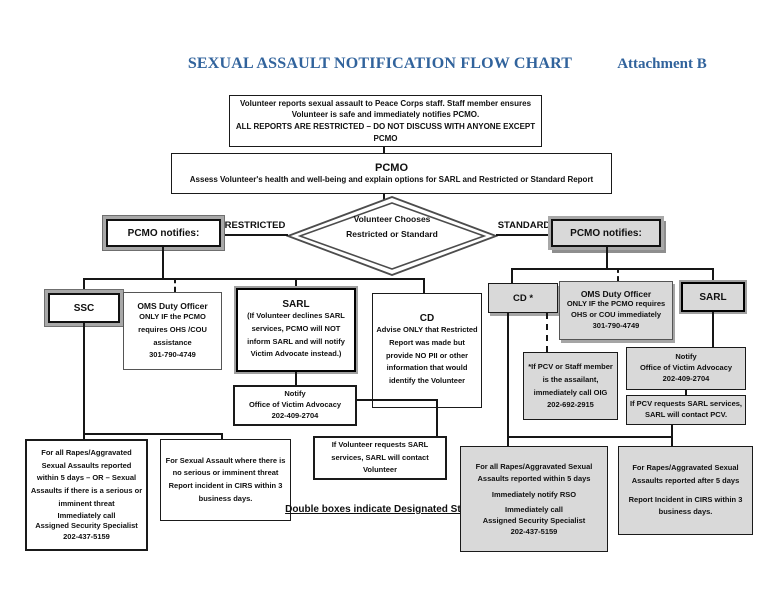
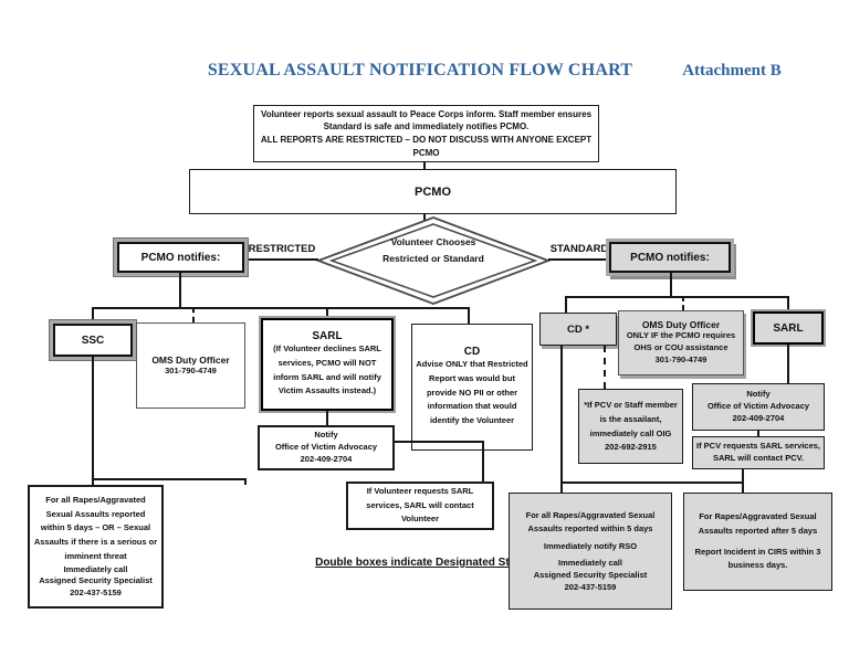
  SEXUAL ASSAULT NOTIFICATION FLOW CHART
  Attachment B
- Volunteer reports sexual assault to Peace Corps staff. Staff member ensures
+ Volunteer reports sexual assault to Peace Corps inform. Staff member ensures
- Volunteer is safe and immediately notifies PCMO.
+ Standard is safe and immediately notifies PCMO.
  ALL REPORTS ARE RESTRICTED – DO NOT DISCUSS WITH ANYONE EXCEPT PCMO
  PCMO
- Assess Volunteer's health and well-being and explain options for SARL and Restricted or Standard Report
  Volunteer Chooses
  Restricted or Standard
  RESTRICTED
  STANDARD
  PCMO notifies:
  PCMO notifies:
  SSC
  OMS Duty Officer
- ONLY IF the PCMO requires OHS /COU assistance
  301-790-4749
  SARL
- (If Volunteer declines SARL services, PCMO will NOT inform SARL and will notify Victim Advocate instead.)
+ (If Volunteer declines SARL services, PCMO will NOT inform SARL and will notify Victim Assaults instead.)
  CD
- Advise ONLY that Restricted Report was made but provide NO PII or other information that would identify the Volunteer
+ Advise ONLY that Restricted Report was would but provide NO PII or other information that would identify the Volunteer
  Notify
  Office of Victim Advocacy
  202-409-2704
  If Volunteer requests SARL services, SARL will contact Volunteer
  For all Rapes/Aggravated Sexual Assaults reported within 5 days – OR – Sexual Assaults if there is a serious or imminent threat
  Immediately call
  Assigned Security Specialist
  202-437-5159
- For Sexual Assault where there is no serious or imminent threat
- Report incident in CIRS within 3 business days.
  Double boxes indicate Designated S
  CD *
  OMS Duty Officer
- ONLY IF the PCMO requires OHS or COU immediately
+ ONLY IF the PCMO requires OHS or COU assistance
  301-790-4749
  SARL
  *If PCV or Staff member is the assailant, immediately call OIG
  202-692-2915
  Notify
  Office of Victim Advocacy
  202-409-2704
  If PCV requests SARL services, SARL will contact PCV.
  For all Rapes/Aggravated Sexual Assaults reported within 5 days
  Immediately notify RSO
  Immediately call
  Assigned Security Specialist
  202-437-5159
  For Rapes/Aggravated Sexual Assaults reported after 5 days
  Report Incident in CIRS within 3 business days.
